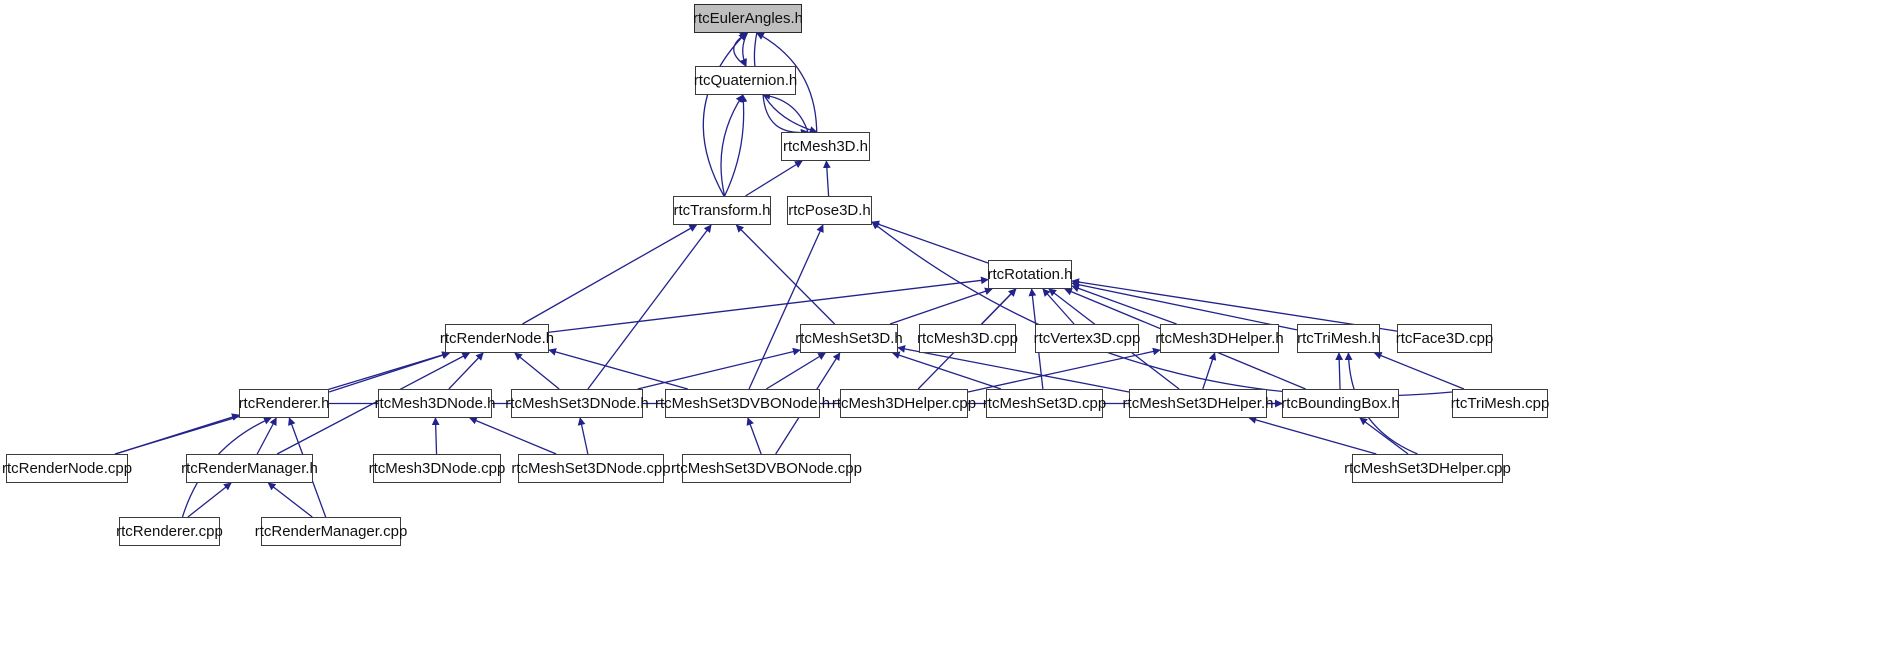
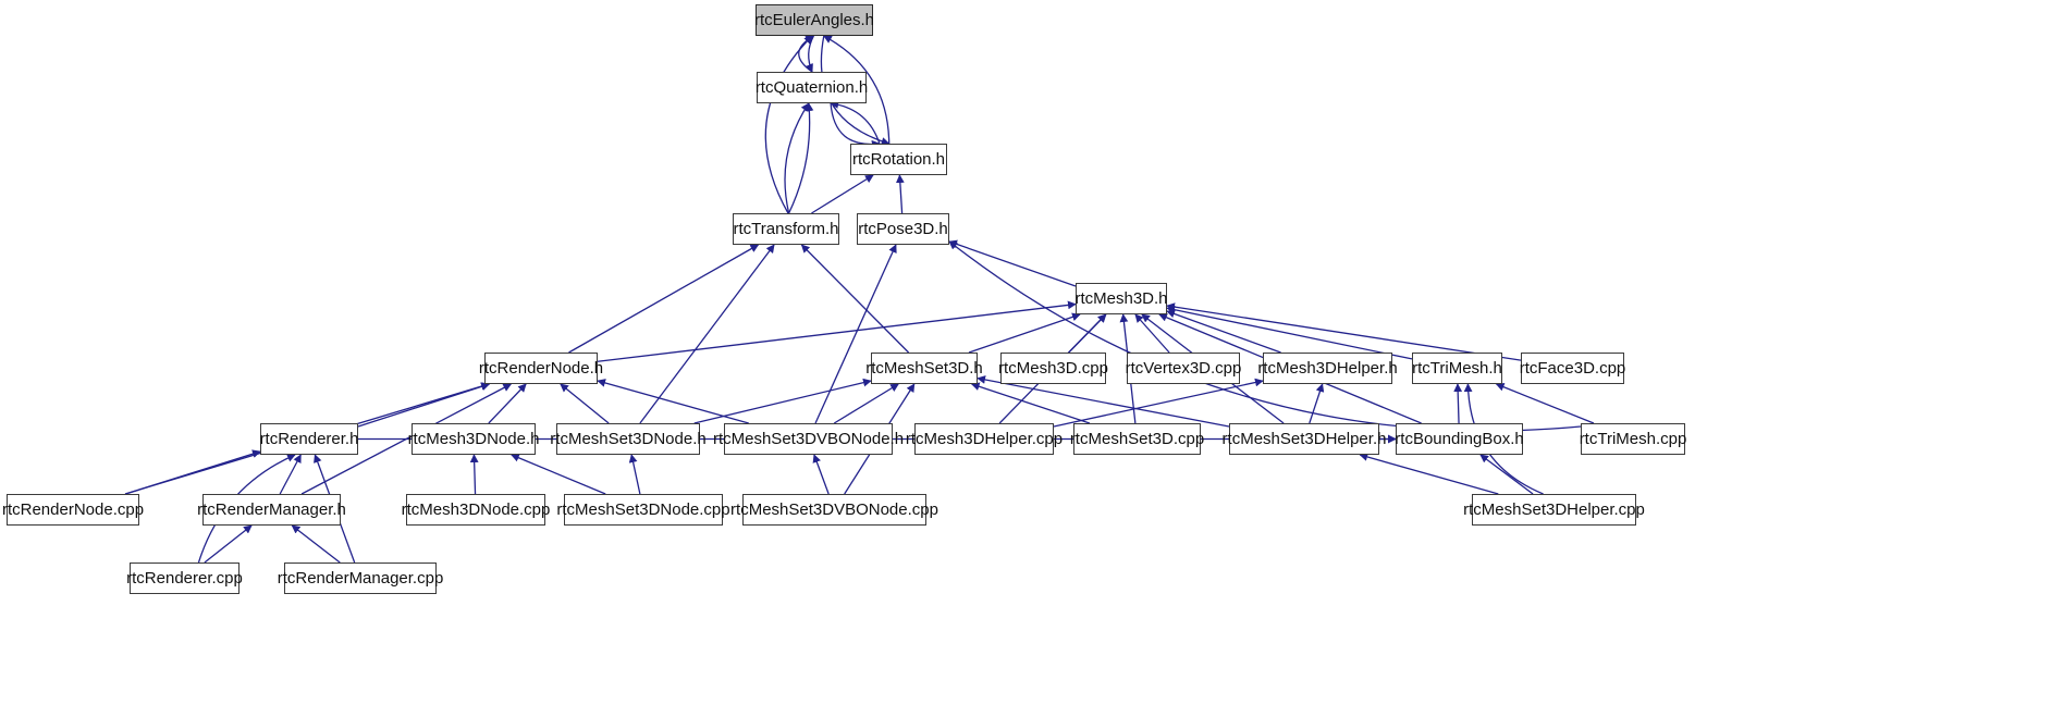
  rtcEulerAngles.h
  rtcQuaternion.h
- rtcMesh3D.h
+ rtcRotation.h
  rtcTransform.h
  rtcPose3D.h
- rtcRotation.h
+ rtcMesh3D.h
  rtcRenderNode.h
  rtcMeshSet3D.h
  rtcMesh3D.cpp
  rtcVertex3D.cpp
  rtcMesh3DHelper.h
  rtcTriMesh.h
  rtcFace3D.cpp
  rtcRenderer.h
  rtcMesh3DNode.h
  rtcMeshSet3DNode.h
  rtcMeshSet3DVBONode.h
  rtcMesh3DHelper.cpp
  rtcMeshSet3D.cpp
  rtcMeshSet3DHelper.h
  rtcBoundingBox.h
  rtcTriMesh.cpp
  rtcRenderNode.cpp
  rtcRenderManager.h
  rtcMesh3DNode.cpp
  rtcMeshSet3DNode.cpp
  rtcMeshSet3DVBONode.cpp
  rtcMeshSet3DHelper.cpp
  rtcRenderer.cpp
  rtcRenderManager.cpp
